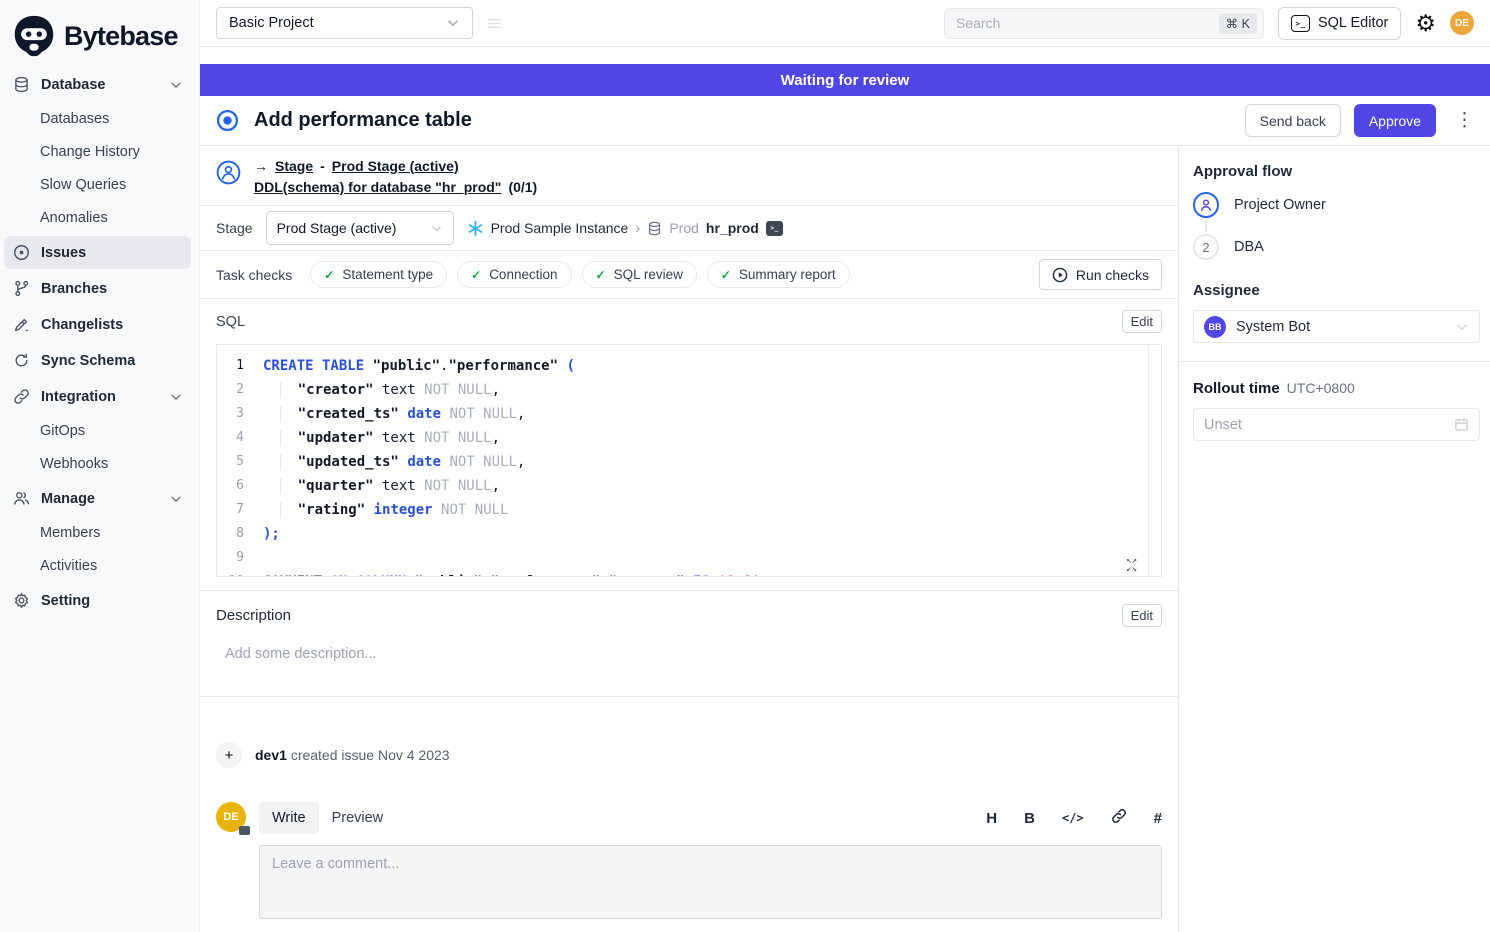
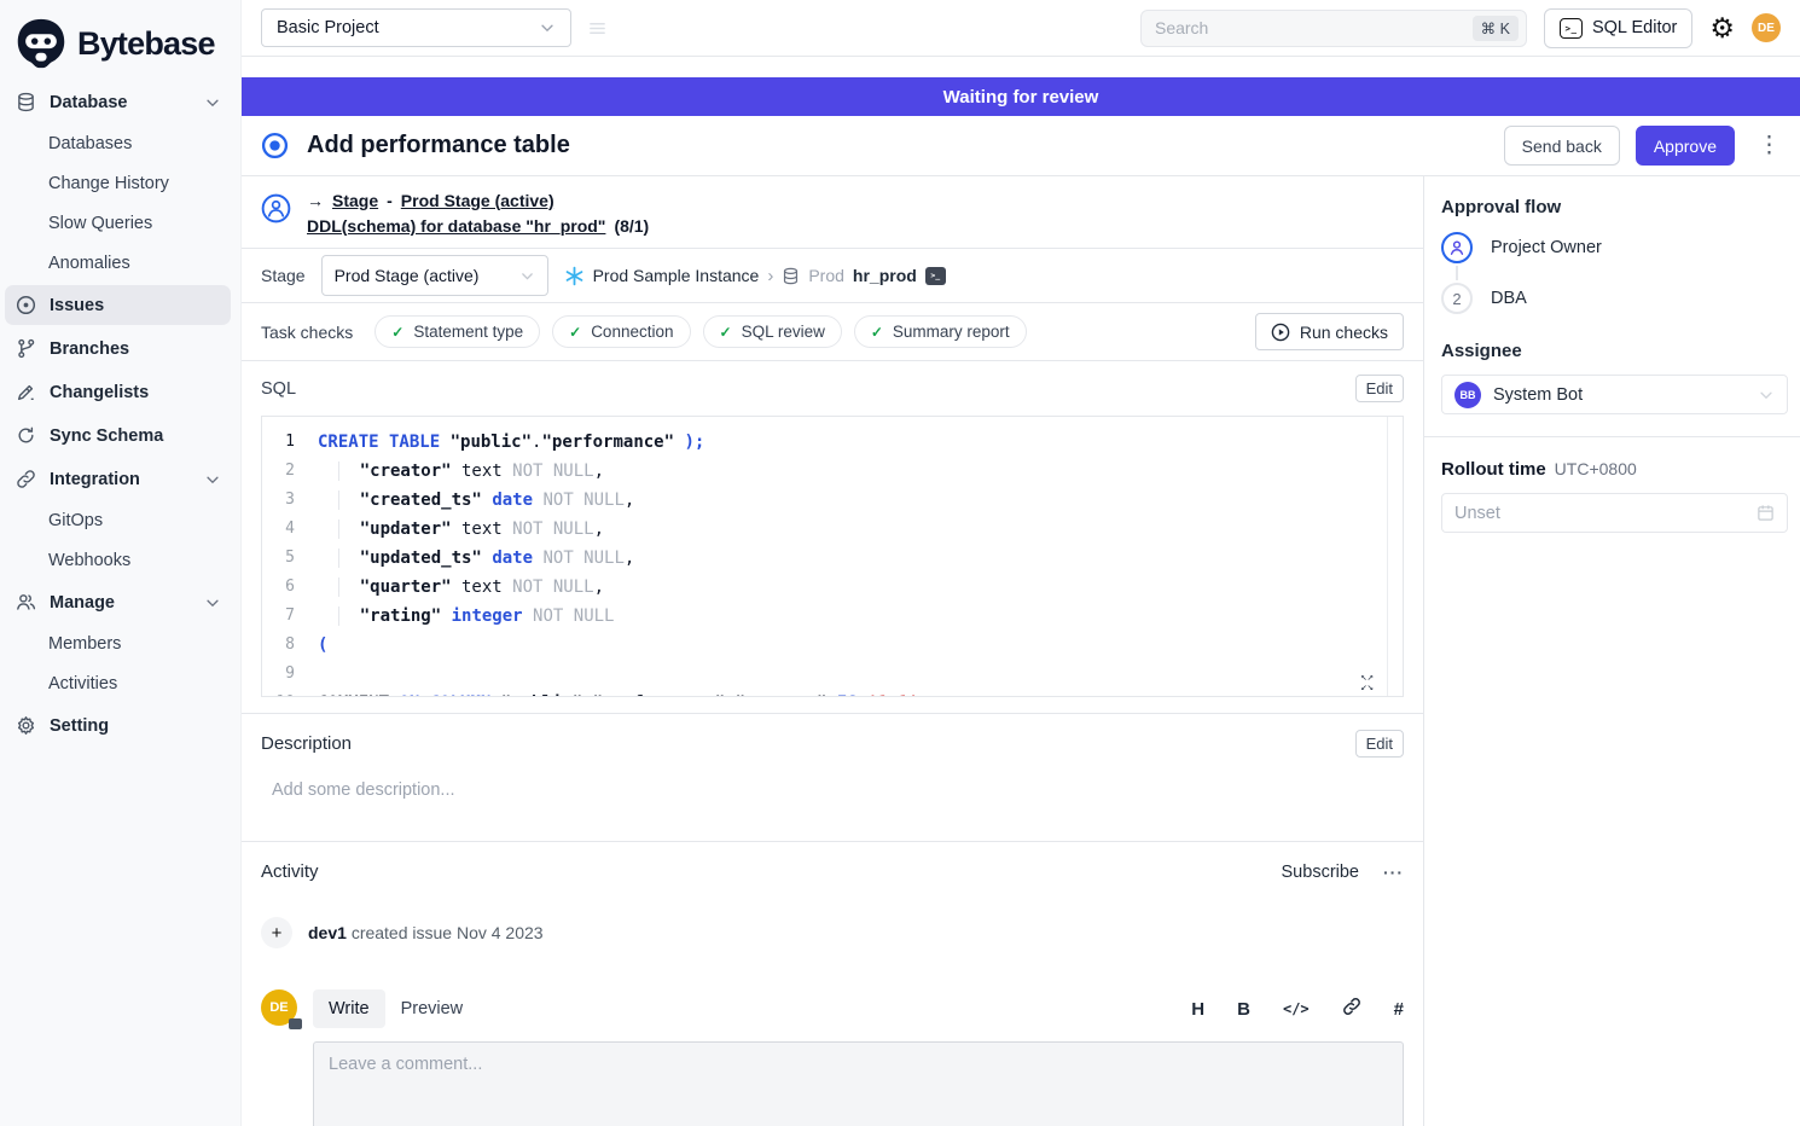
  Bytebase
  Database
  Databases
  Change History
  Slow Queries
  Anomalies
  Issues
  Branches
  Changelists
  Sync Schema
  Integration
  GitOps
  Webhooks
  Manage
  Members
  Activities
  Setting
  Basic Project
  Search
  ⌘ K
  >_
  SQL Editor
  ⚙
  DE
  Waiting for review
  Add performance table
  Send back
  Approve
  ⋮
  →
  Stage
  -
  Prod Stage (active)
  DDL(schema) for database "hr_prod"
- (0/1)
+ (8/1)
  Stage
  Prod Stage (active)
  Prod Sample Instance
  ›
  Prod
  hr_prod
  >_
  Task checks
  ✓
  Statement type
  ✓
  Connection
  ✓
  SQL review
  ✓
  Summary report
  Run checks
  SQL
  Edit
  1
- CREATE TABLE "public"."performance" (
+ CREATE TABLE "public"."performance" );
  2
  "creator" text NOT NULL,
  3
  "created_ts" date NOT NULL,
  4
  "updater" text NOT NULL,
  5
  "updated_ts" date NOT NULL,
  6
  "quarter" text NOT NULL,
  7
  "rating" integer NOT NULL
  8
- );
+ (
  9
  ↖↗
  ↙↘
  Description
  Edit
  Add some description...
+ Activity
+ Subscribe
+ ···
  +
  dev1 created issue Nov 4 2023
  DE
  Write
  Preview
  H
  B
  </>
  #
  Leave a comment...
  Approval flow
  Project Owner
  2
  DBA
  Assignee
  BB
  System Bot
  Rollout time
  UTC+0800
  Unset
